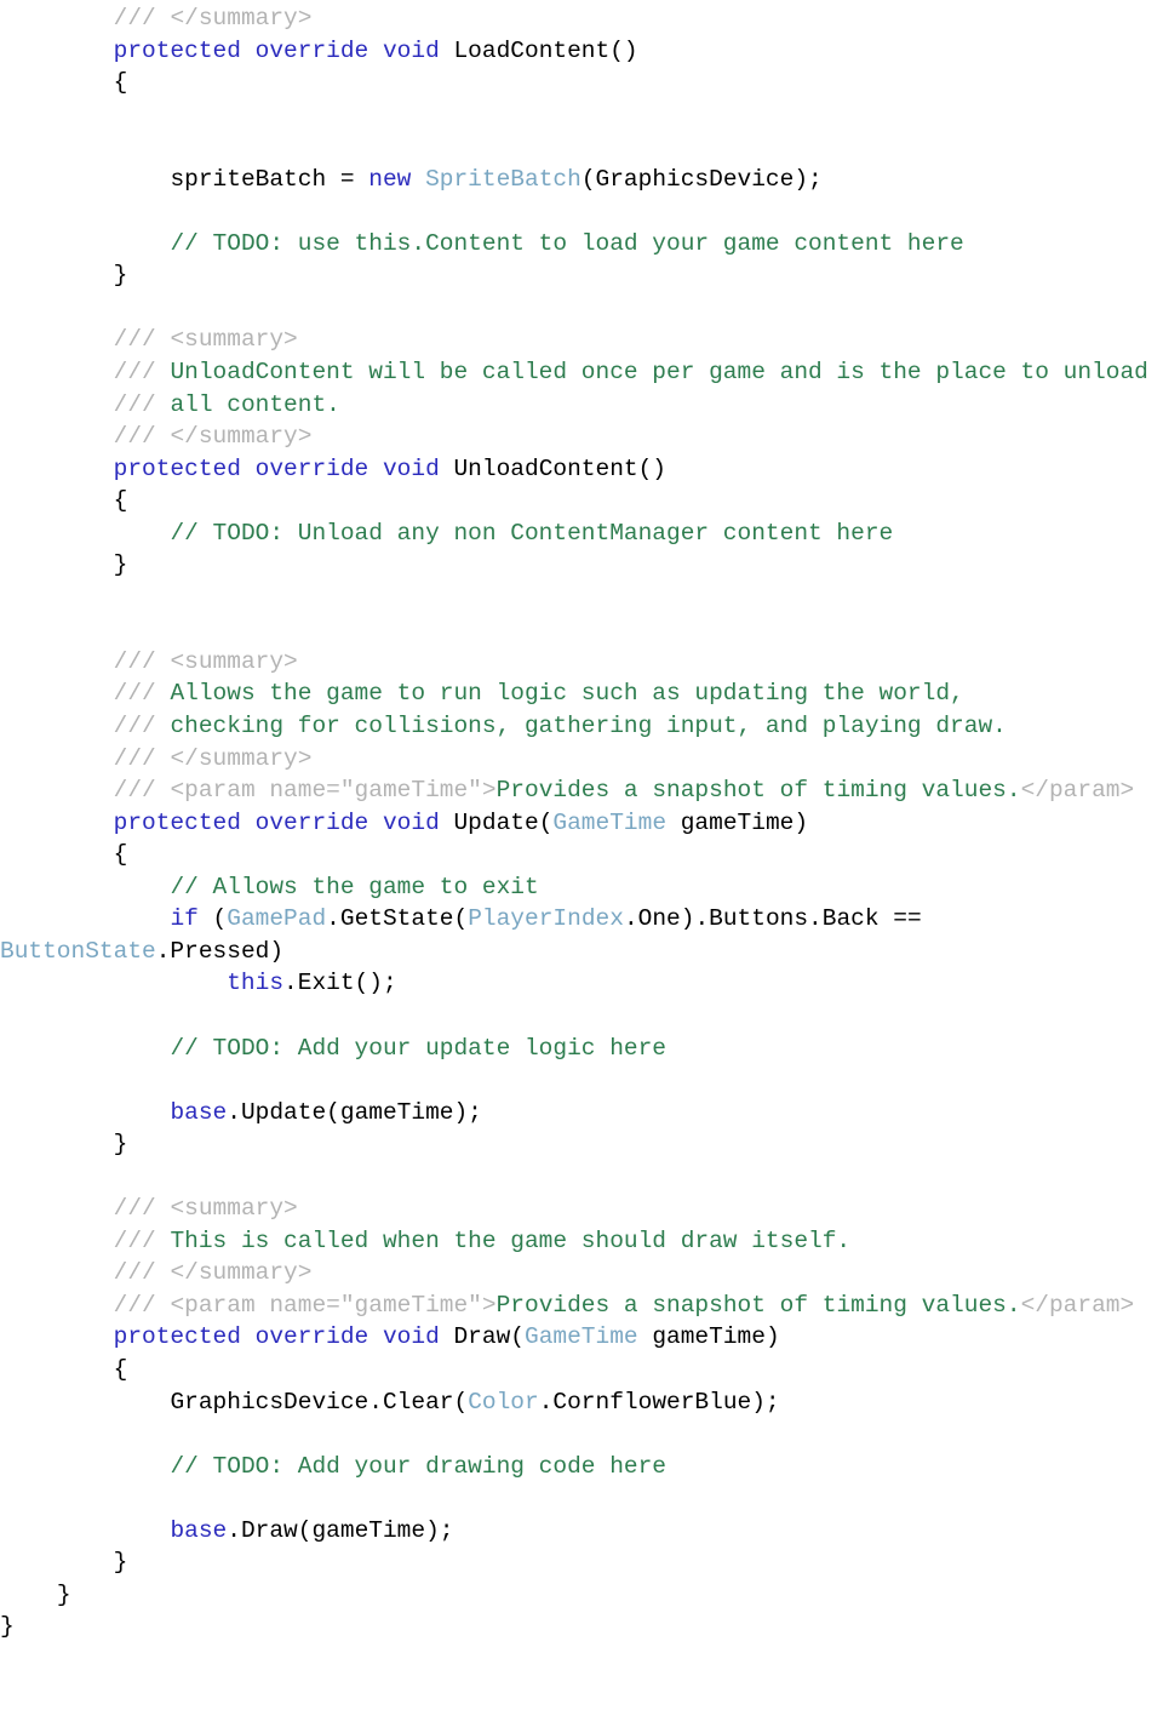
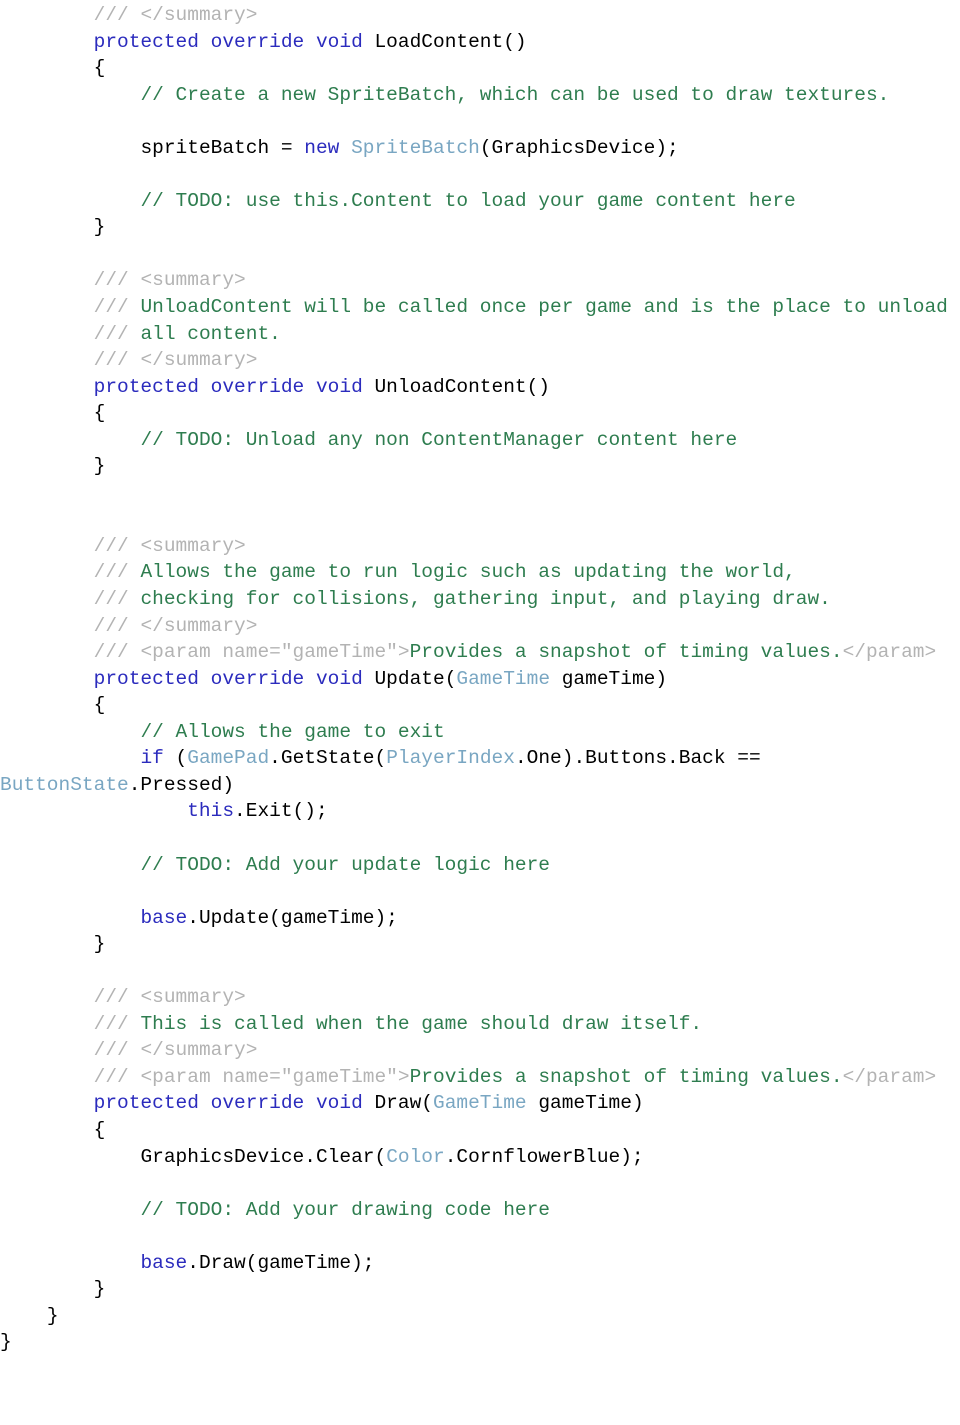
  /// </summary>
  protected override void LoadContent()
  {
+ // Create a new SpriteBatch, which can be used to draw textures.
  spriteBatch = new SpriteBatch(GraphicsDevice);
  // TODO: use this.Content to load your game content here
  }
  /// <summary>
  /// UnloadContent will be called once per game and is the place to unload
  /// all content.
  /// </summary>
  protected override void UnloadContent()
  {
  // TODO: Unload any non ContentManager content here
  }
  /// <summary>
  /// Allows the game to run logic such as updating the world,
  /// checking for collisions, gathering input, and playing draw.
  /// </summary>
  /// <param name="gameTime">Provides a snapshot of timing values.</param>
  protected override void Update(GameTime gameTime)
  {
  // Allows the game to exit
  if (GamePad.GetState(PlayerIndex.One).Buttons.Back == ButtonState.Pressed)
  this.Exit();
  // TODO: Add your update logic here
  base.Update(gameTime);
  }
  /// <summary>
  /// This is called when the game should draw itself.
  /// </summary>
  /// <param name="gameTime">Provides a snapshot of timing values.</param>
  protected override void Draw(GameTime gameTime)
  {
  GraphicsDevice.Clear(Color.CornflowerBlue);
  // TODO: Add your drawing code here
  base.Draw(gameTime);
  }
  }
  }
